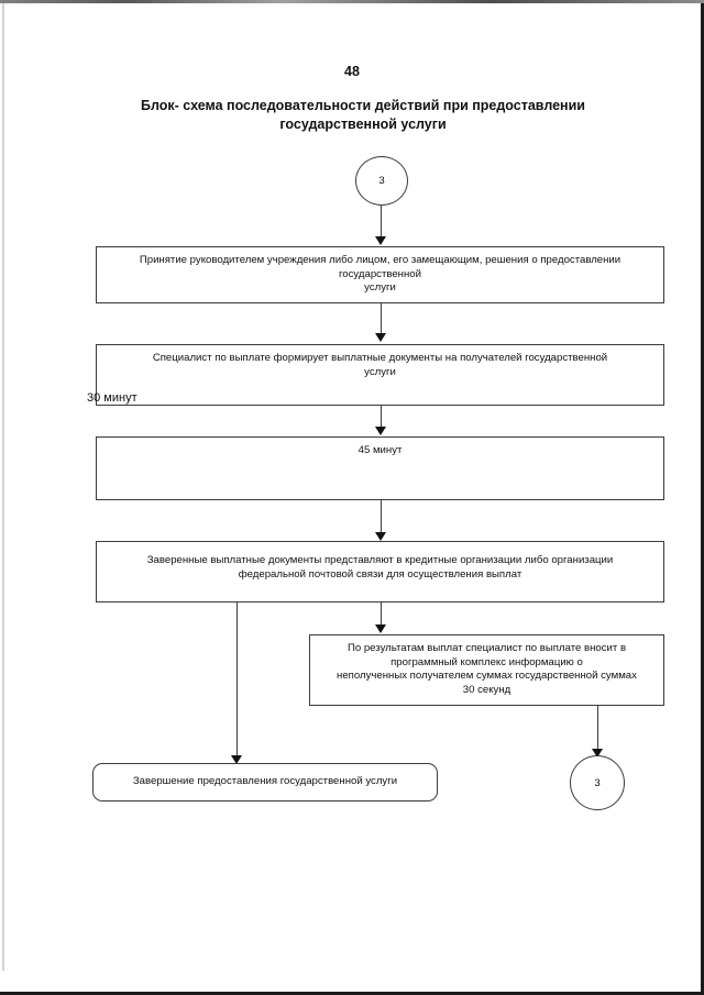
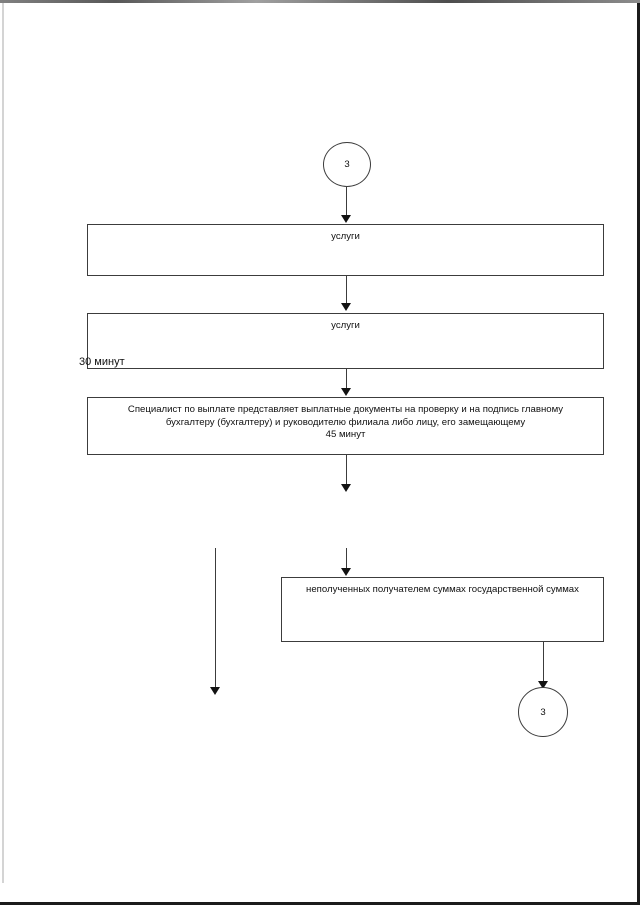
- 48
- Блок- схема последовательности действий при предоставлении
- государственной услуги
  3
- Принятие руководителем учреждения либо лицом, его замещающим, решения о предоставлении
- государственной
  услуги
- Специалист по выплате формирует выплатные документы на получателей государственной
  услуги
  30 минут
+ Специалист по выплате представляет выплатные документы на проверку и на подпись главному
+ бухгалтеру (бухгалтеру) и руководителю филиала либо лицу, его замещающему
  45 минут
- Заверенные выплатные документы представляют в кредитные организации либо организации
- федеральной почтовой связи для осуществления выплат
- По результатам выплат специалист по выплате вносит в
- программный комплекс информацию о
  неполученных получателем суммах государственной суммах
- 30 секунд
- Завершение предоставления государственной услуги
  3
